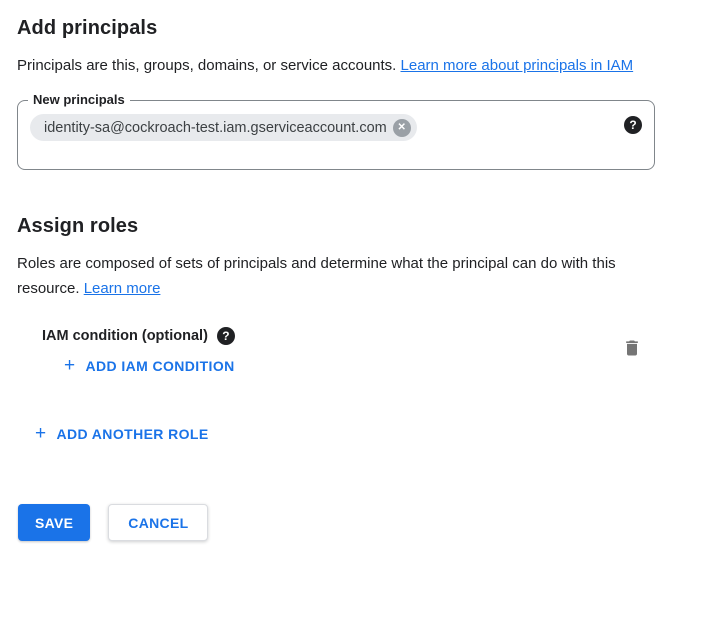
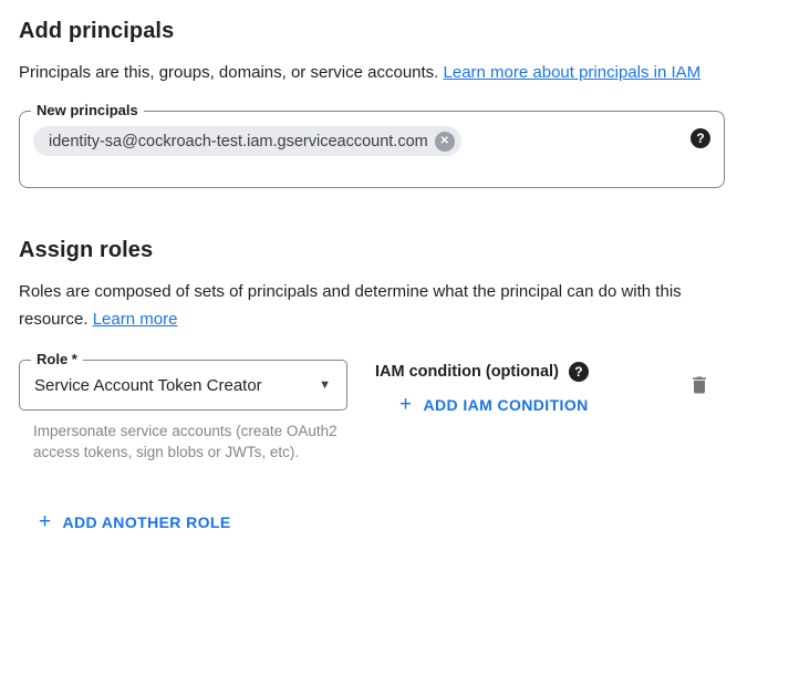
  Add principals
  Principals are this, groups, domains, or service accounts. Learn more about principals in IAM
  New principals
  identity-sa@cockroach-test.iam.gserviceaccount.com
  ✕
  ?
  Assign roles
  Roles are composed of sets of principals and determine what the principal can do with this resource. Learn more
+ Role *
+ Service Account Token Creator
+ ▼
+ Impersonate service accounts (create OAuth2 access tokens, sign blobs or JWTs, etc).
  IAM condition (optional)
  ?
  +
  ADD IAM CONDITION
  +
  ADD ANOTHER ROLE
- SAVE
- CANCEL
